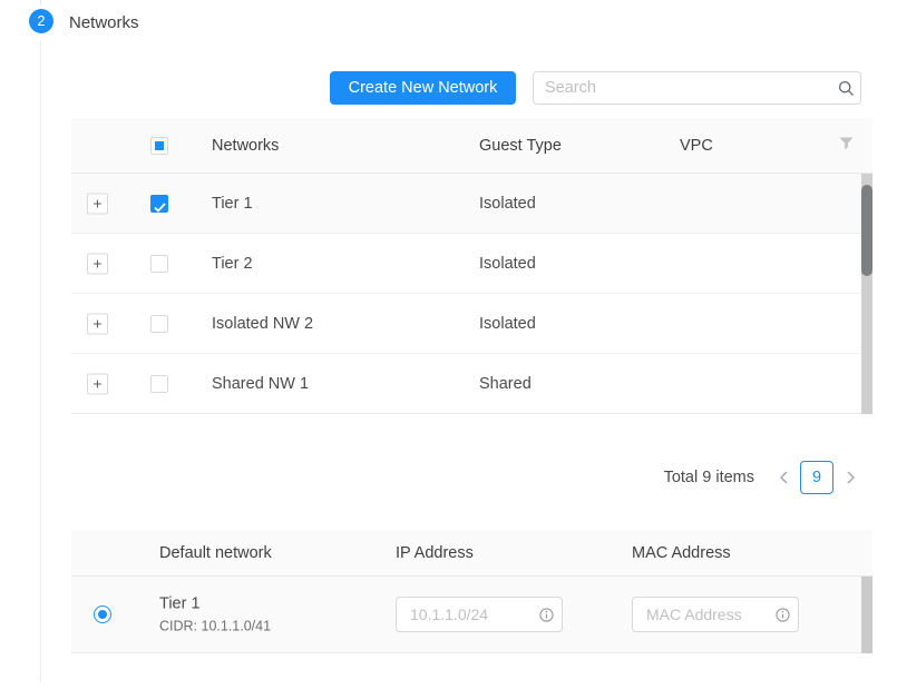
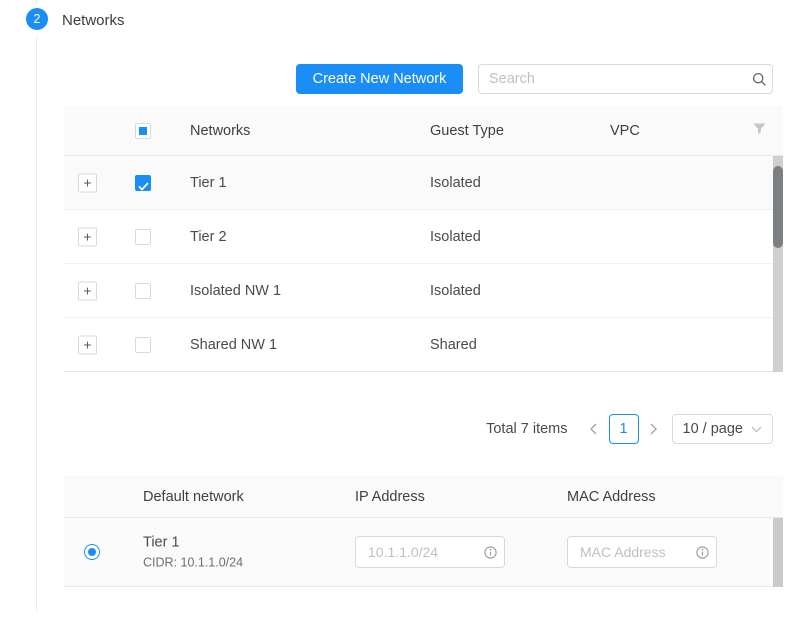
  2
  Networks
  Create New Network
  Search
  Networks
  Guest Type
  VPC
  +
  Tier 1
  Isolated
  +
  Tier 2
  Isolated
  +
- Isolated NW 2
+ Isolated NW 1
  Isolated
  +
  Shared NW 1
  Shared
- Total 9 items
+ Total 7 items
- 9
+ 1
+ 10 / page
  Default network
  IP Address
  MAC Address
  Tier 1
- CIDR: 10.1.1.0/41
+ CIDR: 10.1.1.0/24
  10.1.1.0/24
  MAC Address
